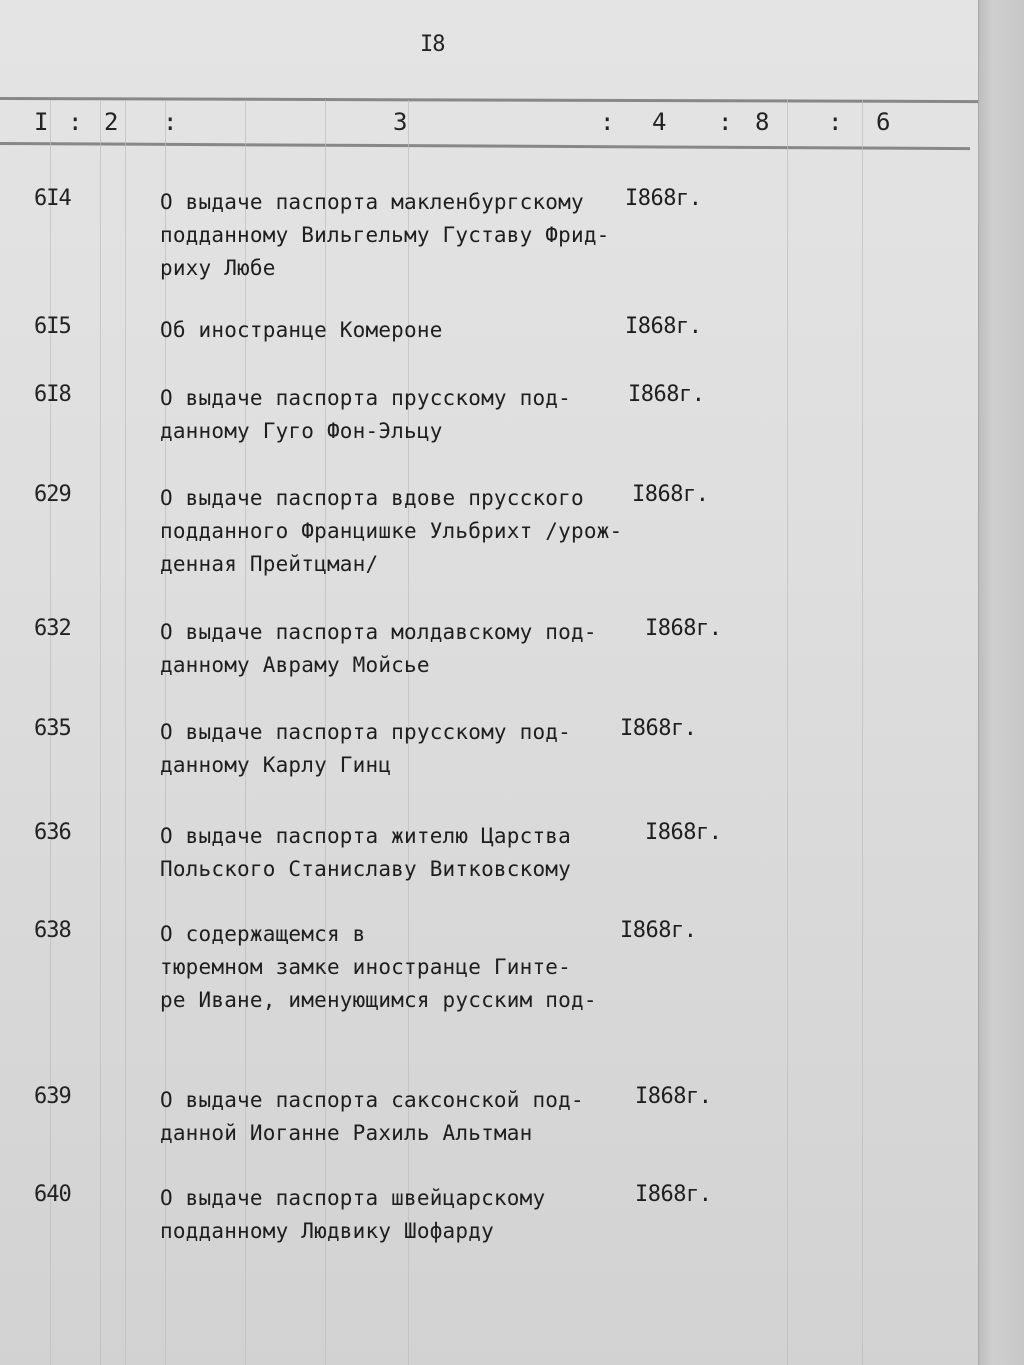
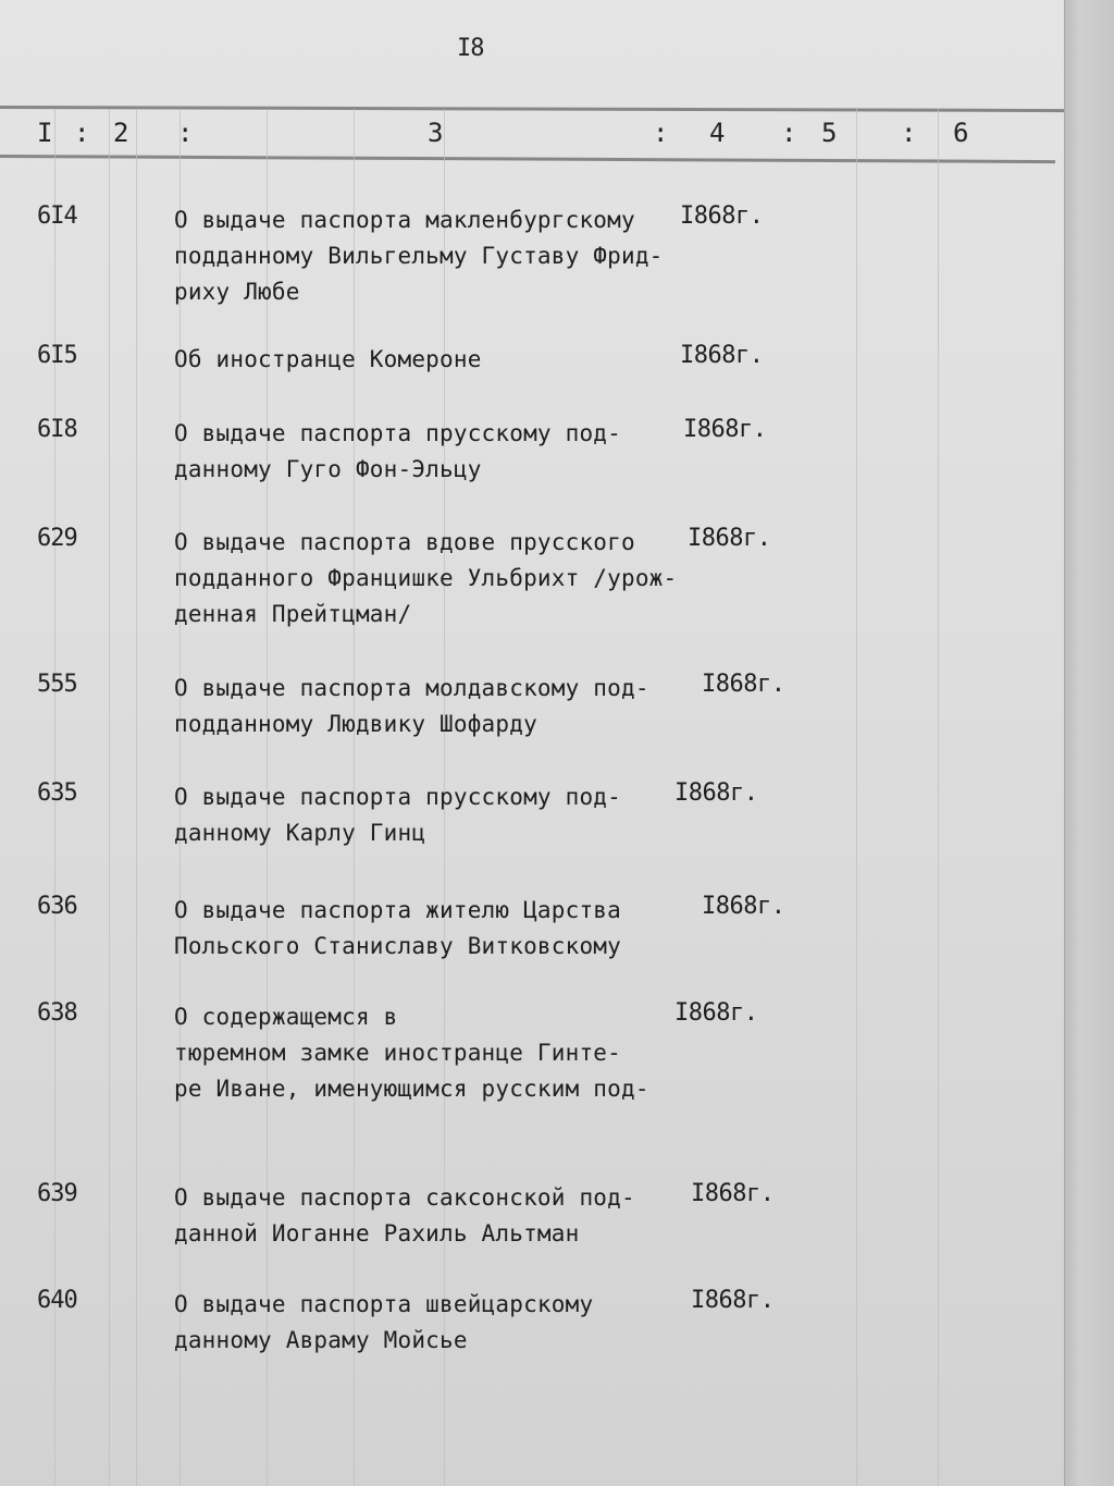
  I8
  I
  :
  2
  :
  3
  :
  4
  :
- 8
+ 5
  :
  6
  6I4
  О выдаче паспорта макленбургскому
  подданному Вильгельму Густаву Фрид-
  риху Любе
  I868г.
  6I5
  Об иностранце Комероне
  I868г.
  6I8
  О выдаче паспорта прусскому под-
  данному Гуго Фон-Эльцу
  I868г.
  629
  О выдаче паспорта вдове прусского
  подданного Францишке Ульбрихт /урож-
  денная Прейтцман/
  I868г.
- 632
+ 555
  О выдаче паспорта молдавскому под-
- данному Авраму Мойсье
+ подданному Людвику Шофарду
  I868г.
  635
  О выдаче паспорта прусскому под-
  данному Карлу Гинц
  I868г.
  636
  О выдаче паспорта жителю Царства
  Польского Станиславу Витковскому
  I868г.
  638
  О содержащемся в
  тюремном замке иностранце Гинте-
  ре Иване, именующимся русским под-
  I868г.
  639
  О выдаче паспорта саксонской под-
  данной Иоганне Рахиль Альтман
  I868г.
  640
  О выдаче паспорта швейцарскому
- подданному Людвику Шофарду
+ данному Авраму Мойсье
  I868г.
